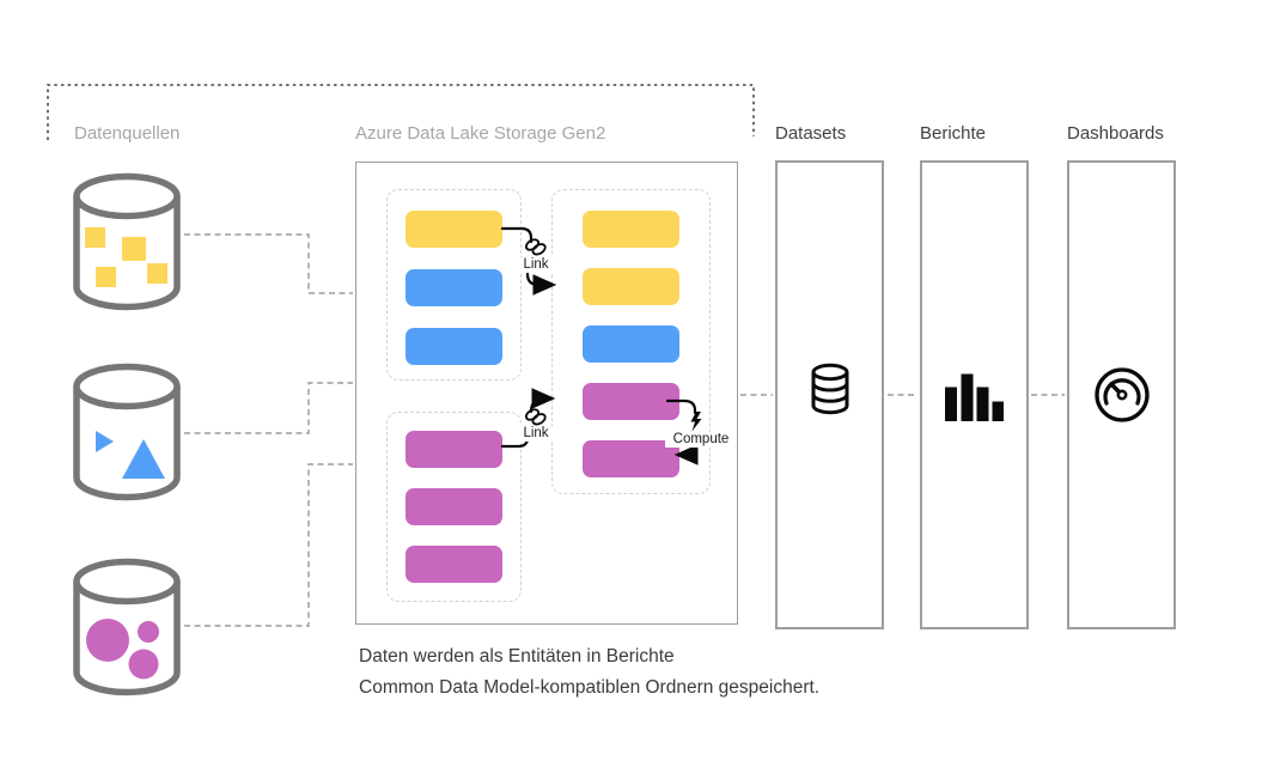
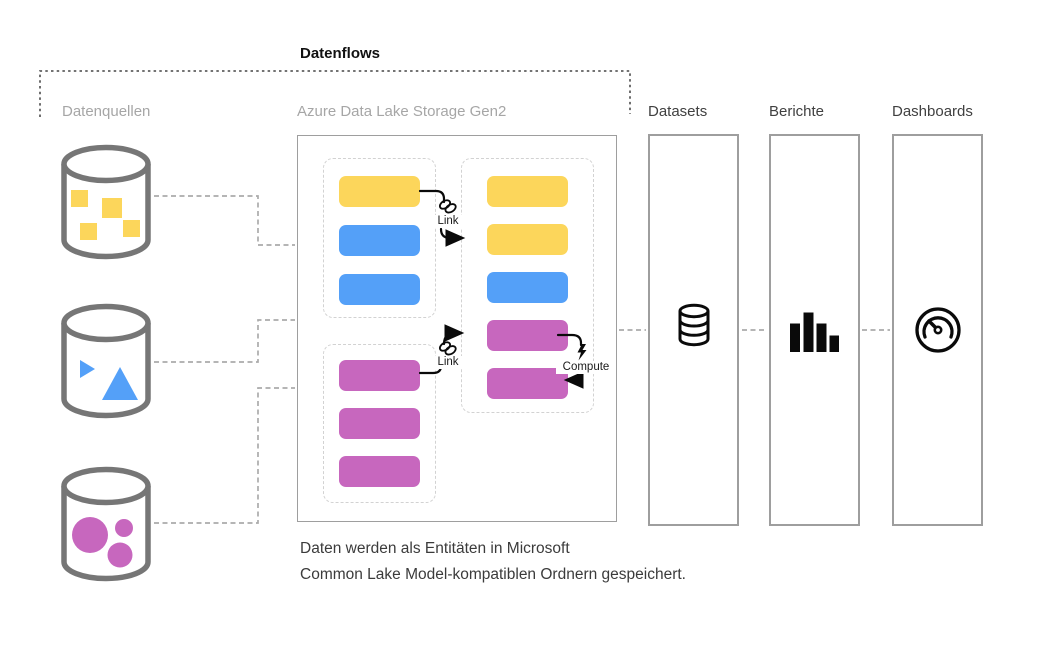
+ Datenflows
  Datenquellen
  Azure Data Lake Storage Gen2
  Datasets
  Berichte
  Dashboards
  Link
  Link
  Compute
- Daten werden als Entitäten in Berichte
+ Daten werden als Entitäten in Microsoft
- Common Data Model-kompatiblen Ordnern gespeichert.
+ Common Lake Model-kompatiblen Ordnern gespeichert.
